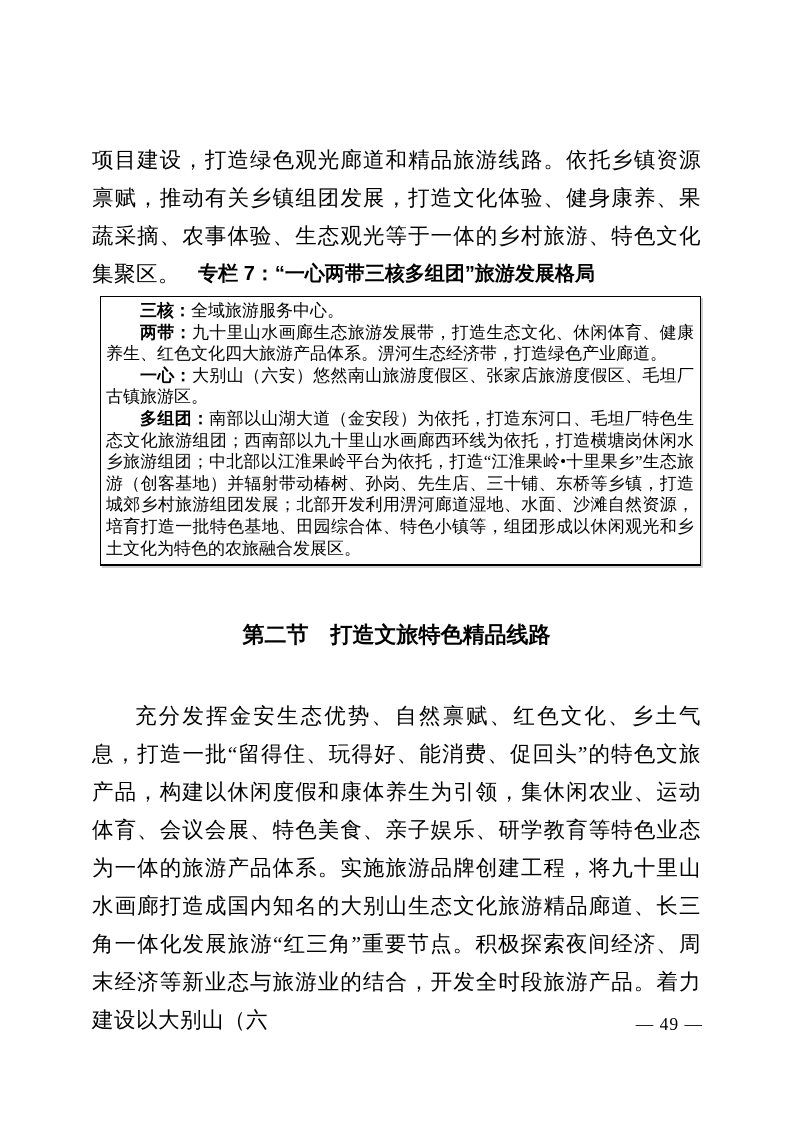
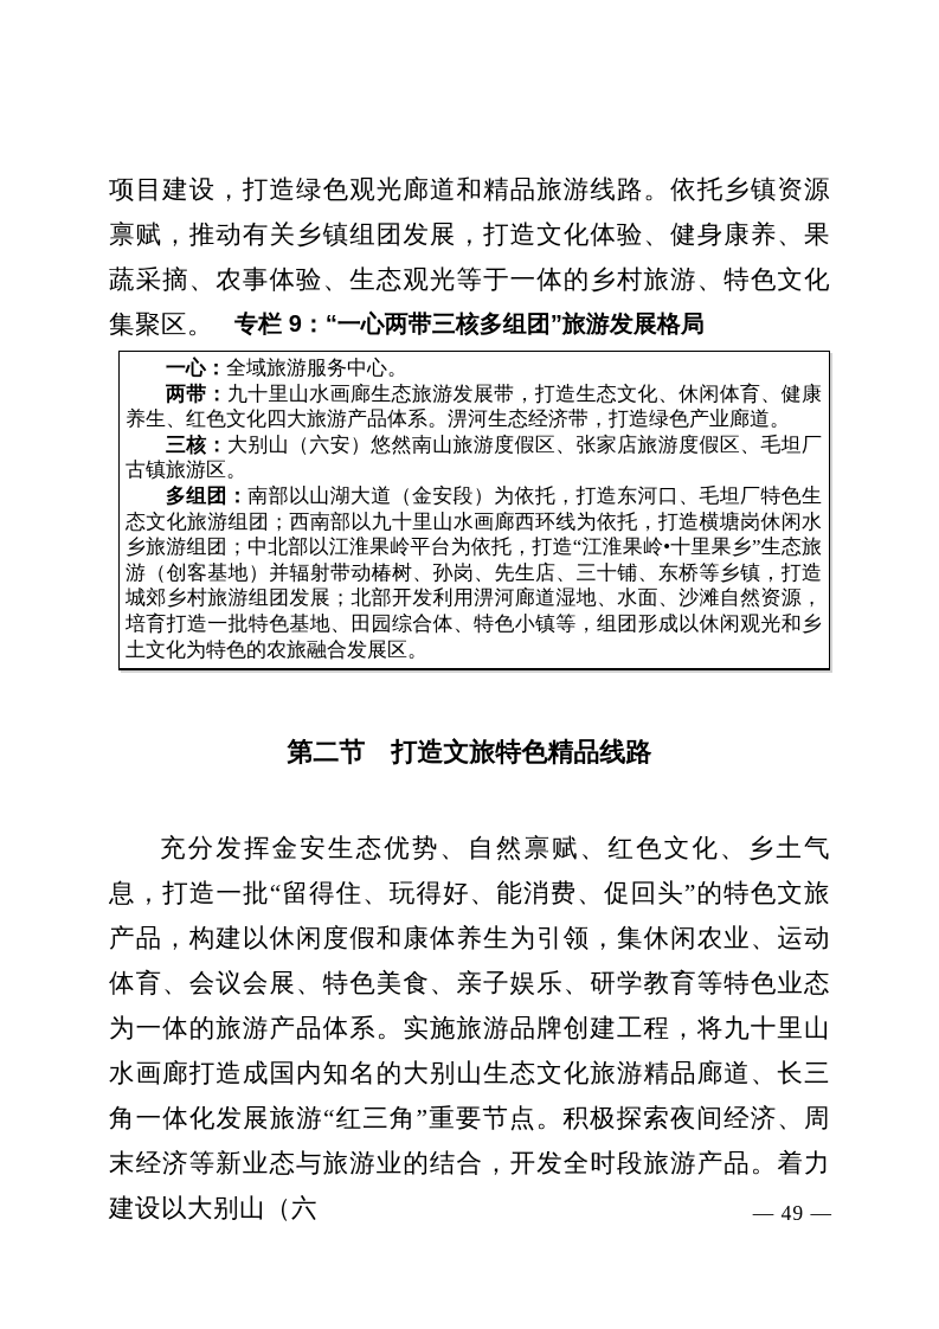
  项目建设，打造绿色观光廊道和精品旅游线路。依托乡镇资源禀赋，推动有关乡镇组团发展，打造文化体验、健身康养、果蔬采摘、农事体验、生态观光等于一体的乡村旅游、特色文化集聚区。
- 专栏 7：“一心两带三核多组团”旅游发展格局
+ 专栏 9：“一心两带三核多组团”旅游发展格局
- 三核：全域旅游服务中心。
+ 一心：全域旅游服务中心。
  两带：九十里山水画廊生态旅游发展带，打造生态文化、休闲体育、健康养生、红色文化四大旅游产品体系。淠河生态经济带，打造绿色产业廊道。
- 一心：大别山（六安）悠然南山旅游度假区、张家店旅游度假区、毛坦厂古镇旅游区。
+ 三核：大别山（六安）悠然南山旅游度假区、张家店旅游度假区、毛坦厂古镇旅游区。
  多组团：南部以山湖大道（金安段）为依托，打造东河口、毛坦厂特色生态文化旅游组团；西南部以九十里山水画廊西环线为依托，打造横塘岗休闲水乡旅游组团；中北部以江淮果岭平台为依托，打造“江淮果岭•十里果乡”生态旅游（创客基地）并辐射带动椿树、孙岗、先生店、三十铺、东桥等乡镇，打造城郊乡村旅游组团发展；北部开发利用淠河廊道湿地、水面、沙滩自然资源，培育打造一批特色基地、田园综合体、特色小镇等，组团形成以休闲观光和乡土文化为特色的农旅融合发展区。
  第二节 打造文旅特色精品线路
  充分发挥金安生态优势、自然禀赋、红色文化、乡土气息，打造一批“留得住、玩得好、能消费、促回头”的特色文旅产品，构建以休闲度假和康体养生为引领，集休闲农业、运动体育、会议会展、特色美食、亲子娱乐、研学教育等特色业态为一体的旅游产品体系。实施旅游品牌创建工程，将九十里山水画廊打造成国内知名的大别山生态文化旅游精品廊道、长三角一体化发展旅游“红三角”重要节点。积极探索夜间经济、周末经济等新业态与旅游业的结合，开发全时段旅游产品。着力建设以大别山（六
  — 49 —
